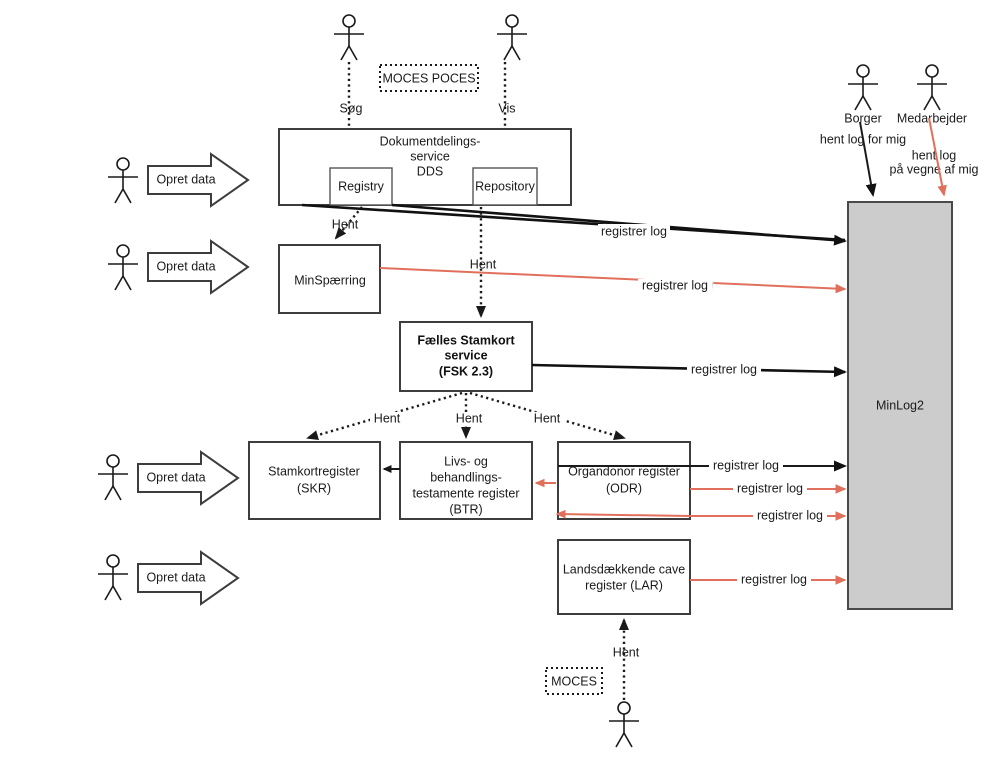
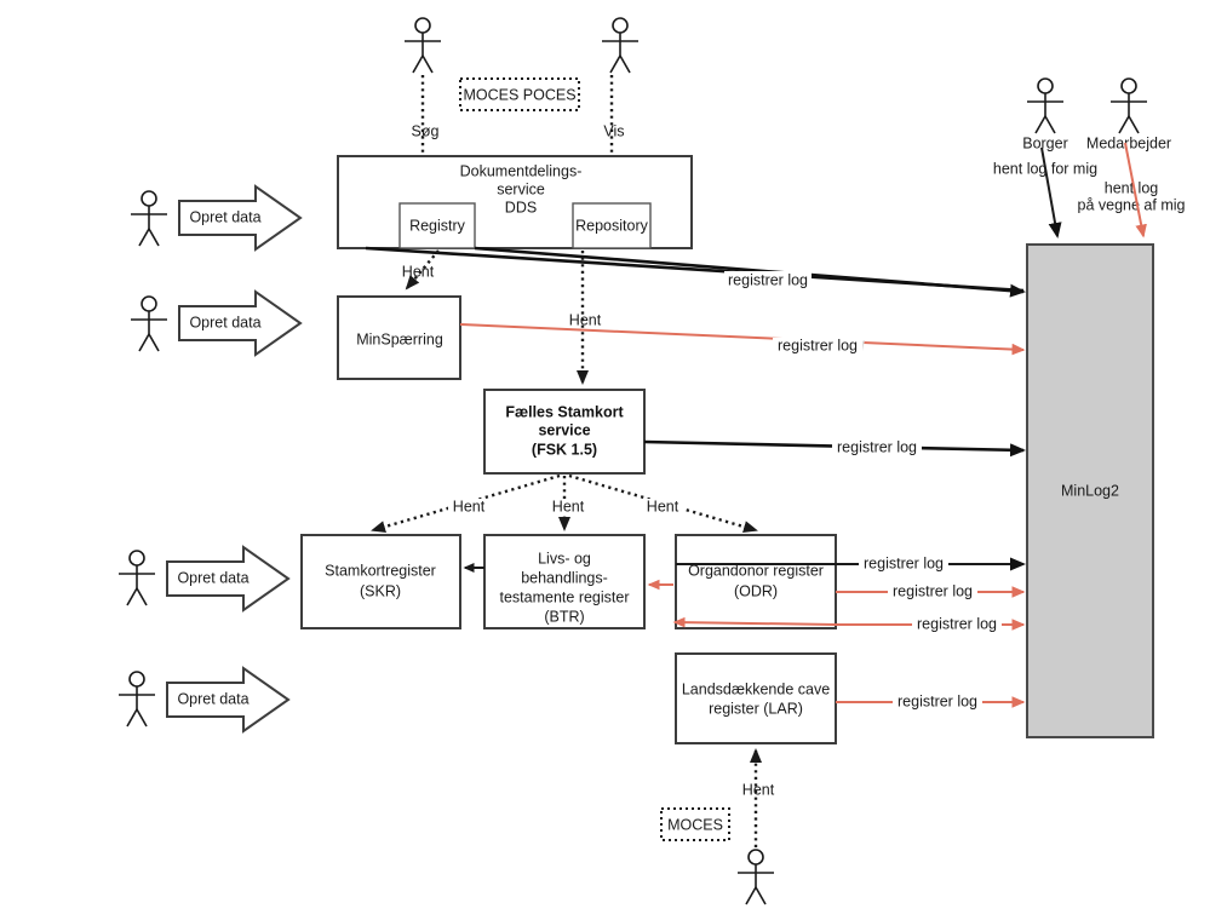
  MOCES POCES
  Søg
  Vis
  Dokumentdelings-
  service
  DDS
  Registry
  Repository
  Opret data
  registrer log
  Hent
  Hent
  MinSpærring
  Opret data
  registrer log
  Fælles Stamkort
  service
- (FSK 2.3)
+ (FSK 1.5)
  registrer log
  Hent
  Hent
  Hent
  Stamkortregister
  (SKR)
  Livs- og
  behandlings-
  testamente register
  (BTR)
  Organdonor register
  (ODR)
  Opret data
  registrer log
  registrer log
  registrer log
  Landsdækkende cave
  register (LAR)
  Opret data
  registrer log
  MOCES
  Hent
  MinLog2
  Borger
  hent log for mig
  Medarbejder
  hent log
  på vegne af mig
